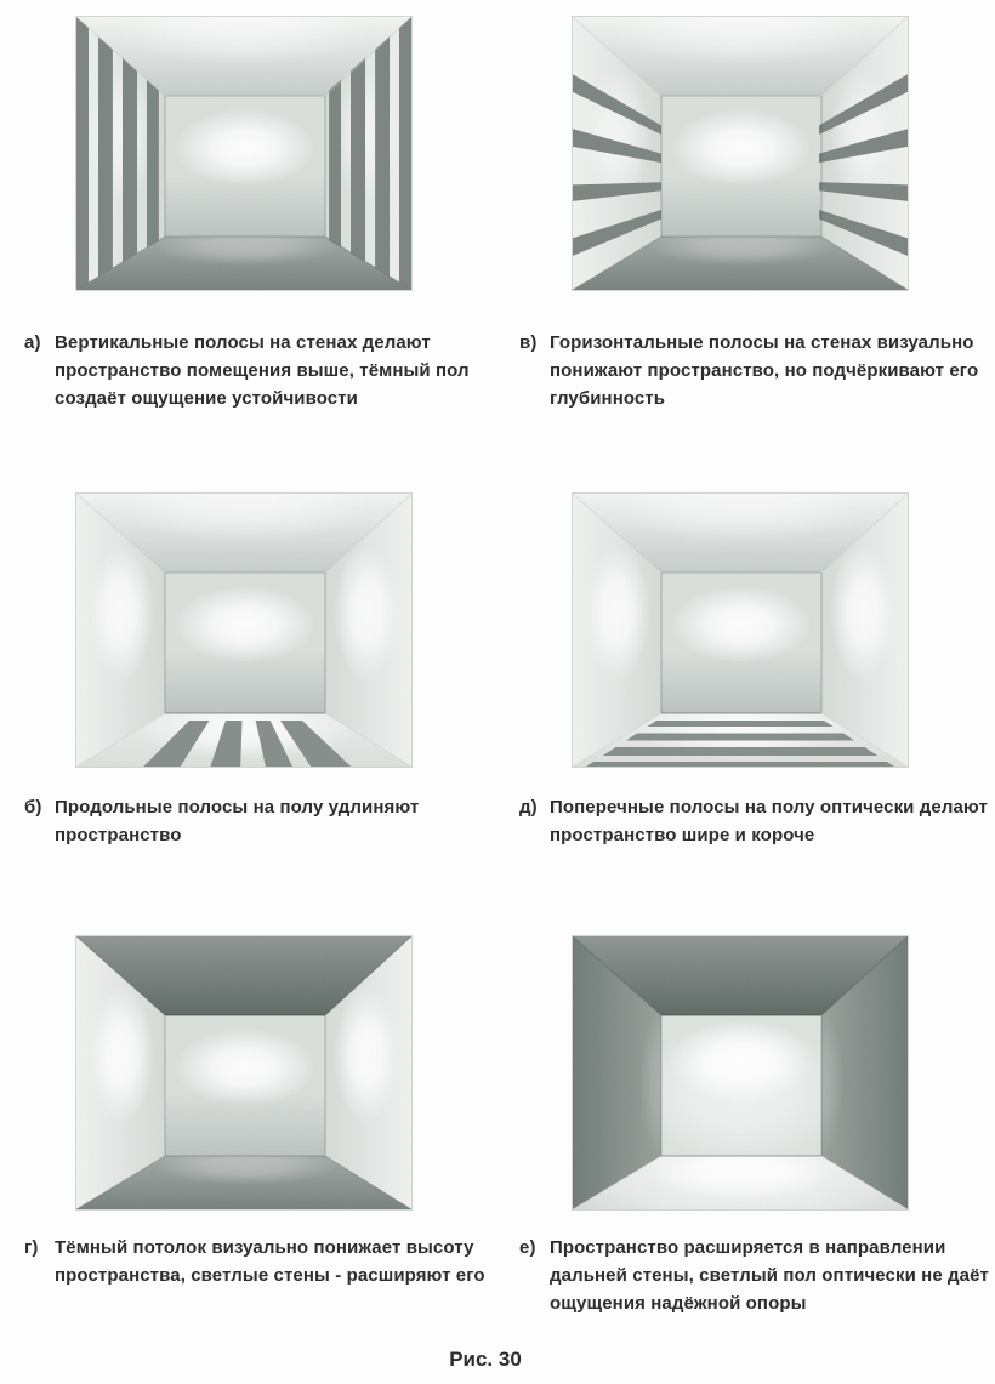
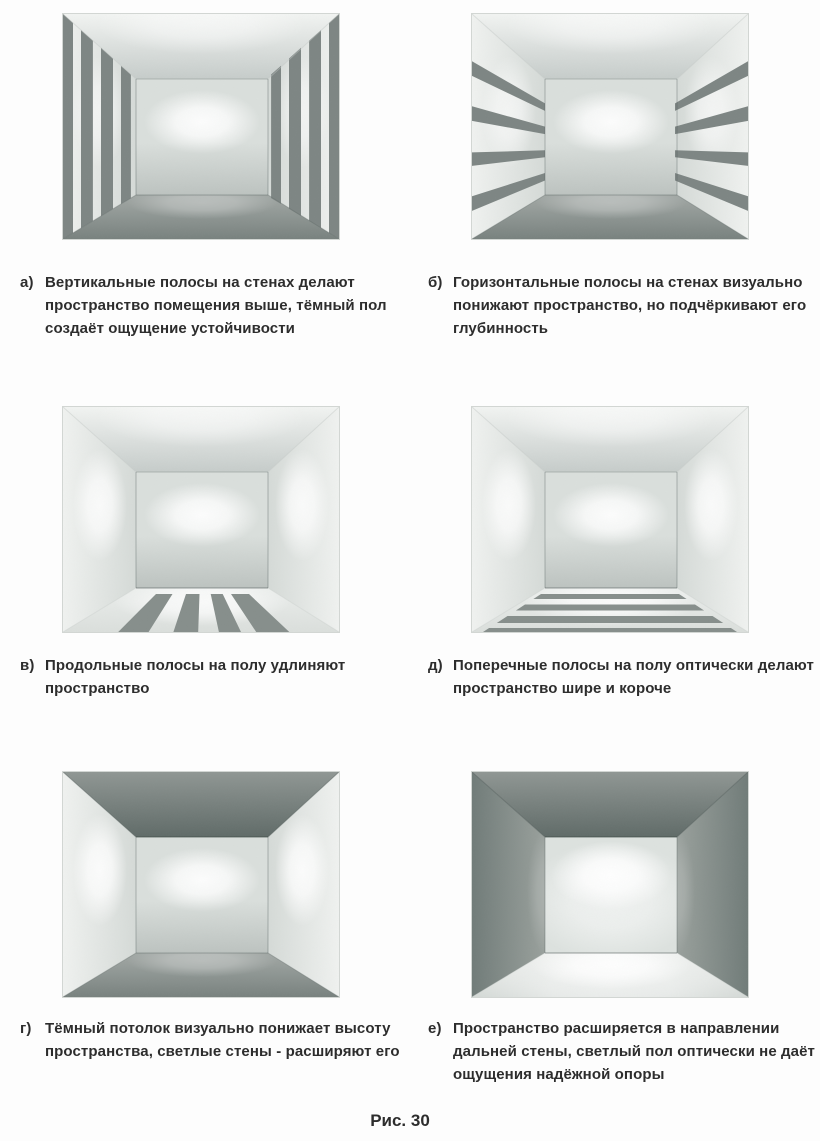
  а)
  Вертикальные полосы на стенах делают
  пространство помещения выше, тёмный пол
  создаёт ощущение устойчивости
- в)
+ б)
  Горизонтальные полосы на стенах визуально
  понижают пространство, но подчёркивают его
  глубинность
- б)
+ в)
  Продольные полосы на полу удлиняют
  пространство
  д)
  Поперечные полосы на полу оптически делают
  пространство шире и короче
  г)
  Тёмный потолок визуально понижает высоту
  пространства, светлые стены - расширяют его
  е)
  Пространство расширяется в направлении
  дальней стены, светлый пол оптически не даёт
  ощущения надёжной опоры
  Рис. 30
